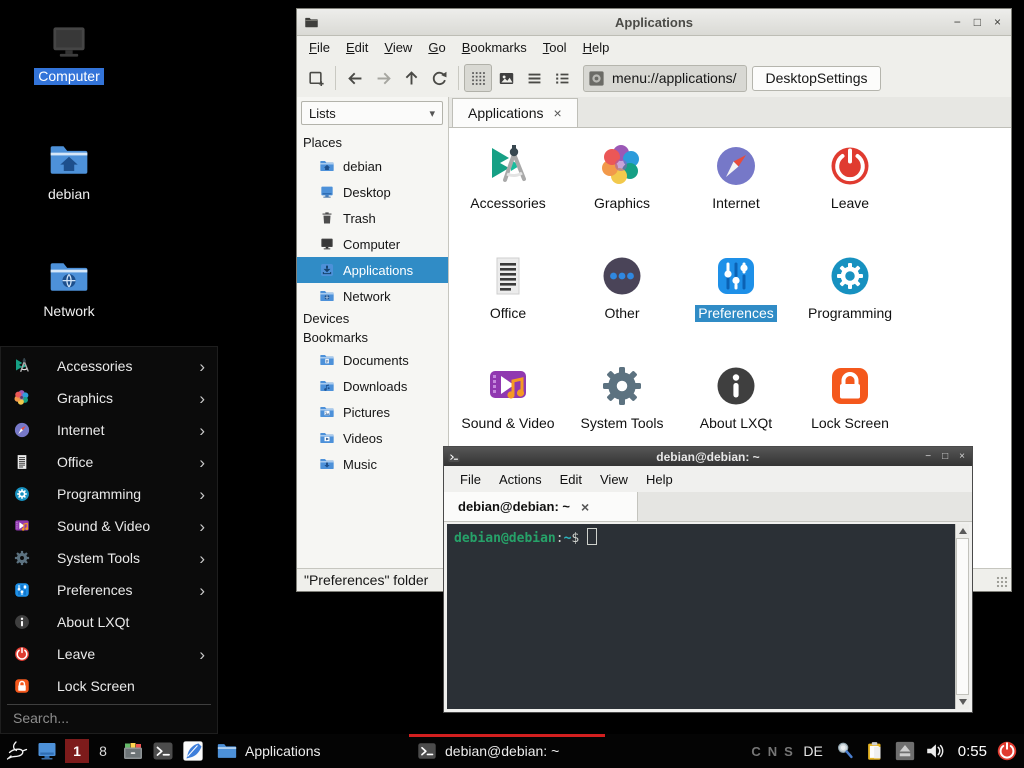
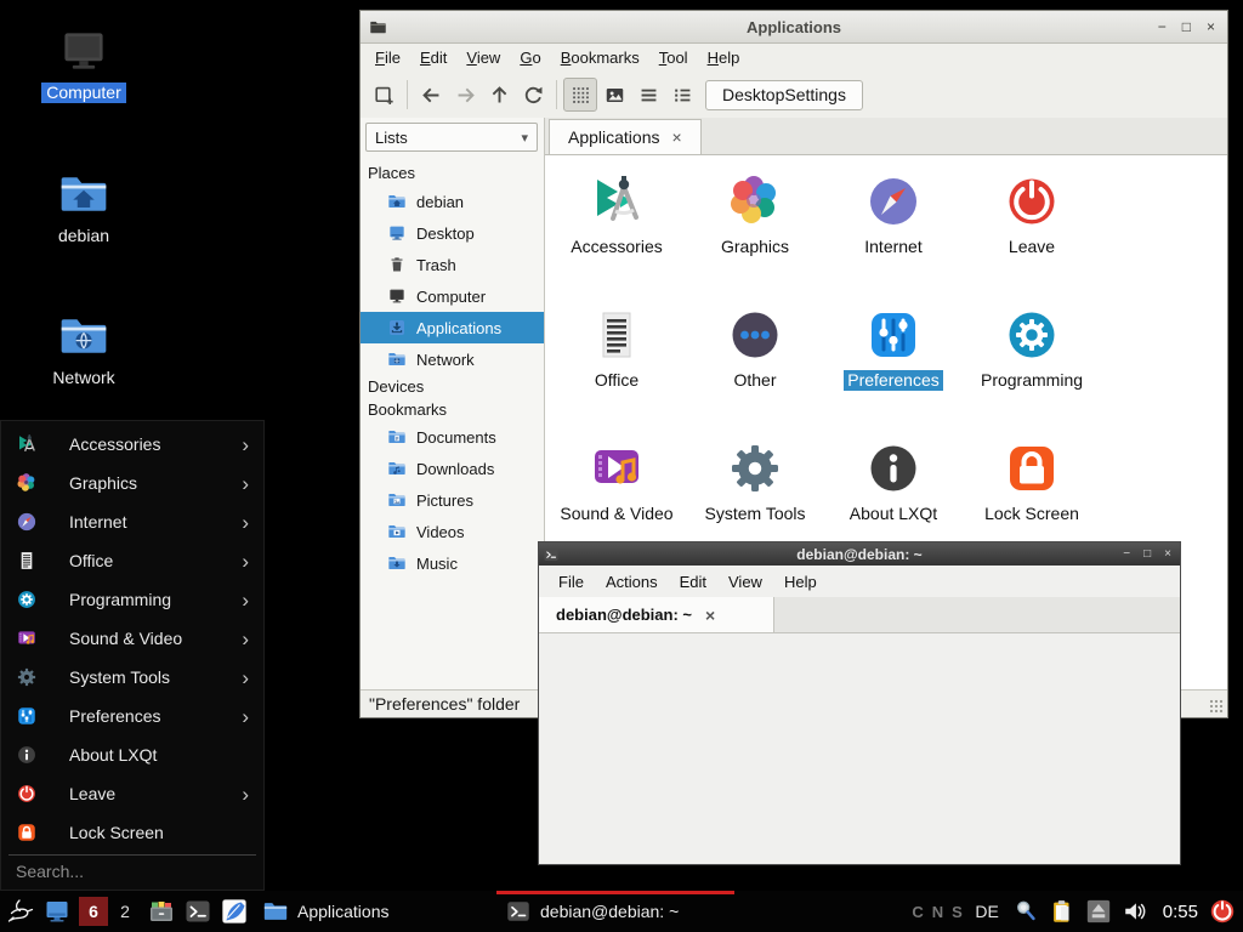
  Computer
  debian
  Network
  Accessories
  ›
  Graphics
  ›
  Internet
  ›
  Office
  ›
  Programming
  ›
  Sound & Video
  ›
  System Tools
  ›
  Preferences
  ›
  About LXQt
  Leave
  ›
  Lock Screen
  Search...
  Applications
  −
  □
  ×
  File
  Edit
  View
  Go
  Bookmarks
  Tool
  Help
- menu://applications/
  DesktopSettings
  Lists
  ▾
  Places
  debian
  Desktop
  Trash
  Computer
  Applications
  Network
  Devices
  Bookmarks
  Documents
  Downloads
  Pictures
  Videos
  Music
  Applications
  ×
  Accessories
  Graphics
  Internet
  Leave
  Office
  Other
  Preferences
  Programming
  Sound & Video
  System Tools
  About LXQt
  Lock Screen
  "Preferences" folder
  debian@debian: ~
  −
  □
  ×
  File
  Actions
  Edit
  View
  Help
  debian@debian: ~
  ×
- debian@debian:~$
- 1
+ 6
- 8
+ 2
  Applications
  debian@debian: ~
  C
  N
  S
  DE
  0:55
